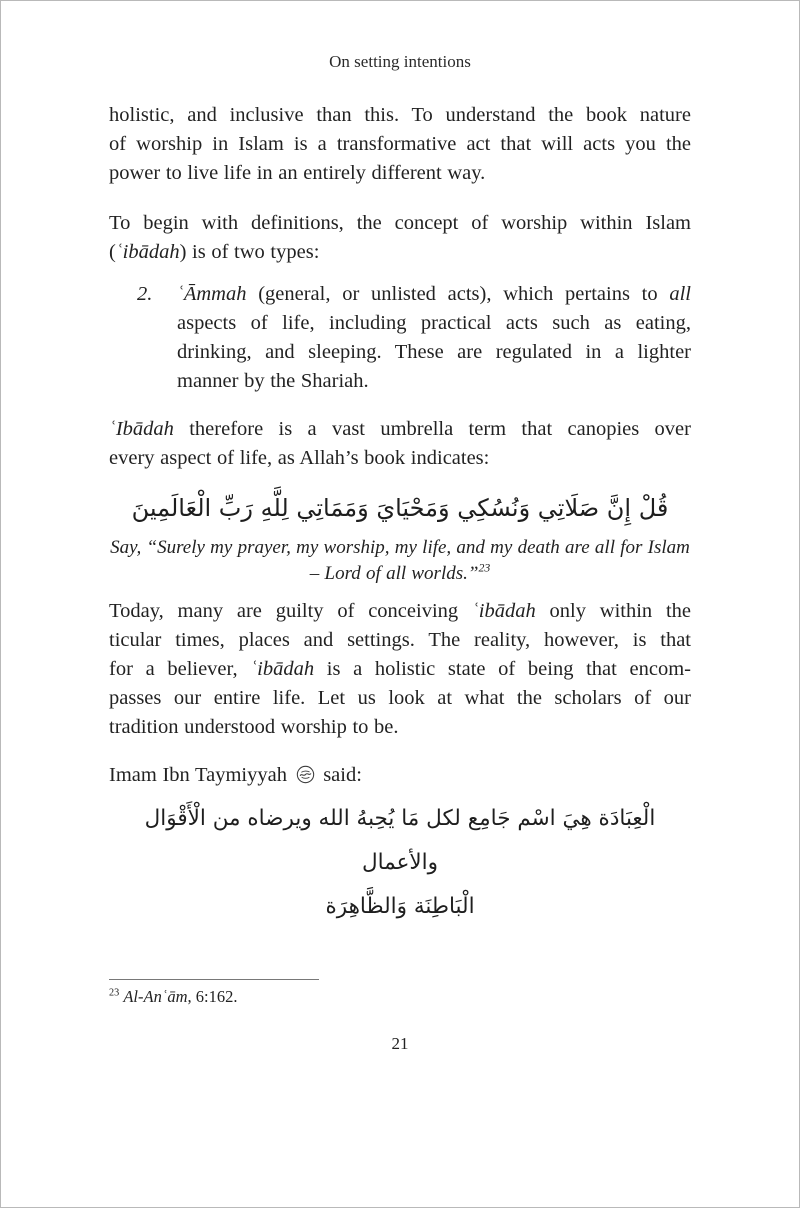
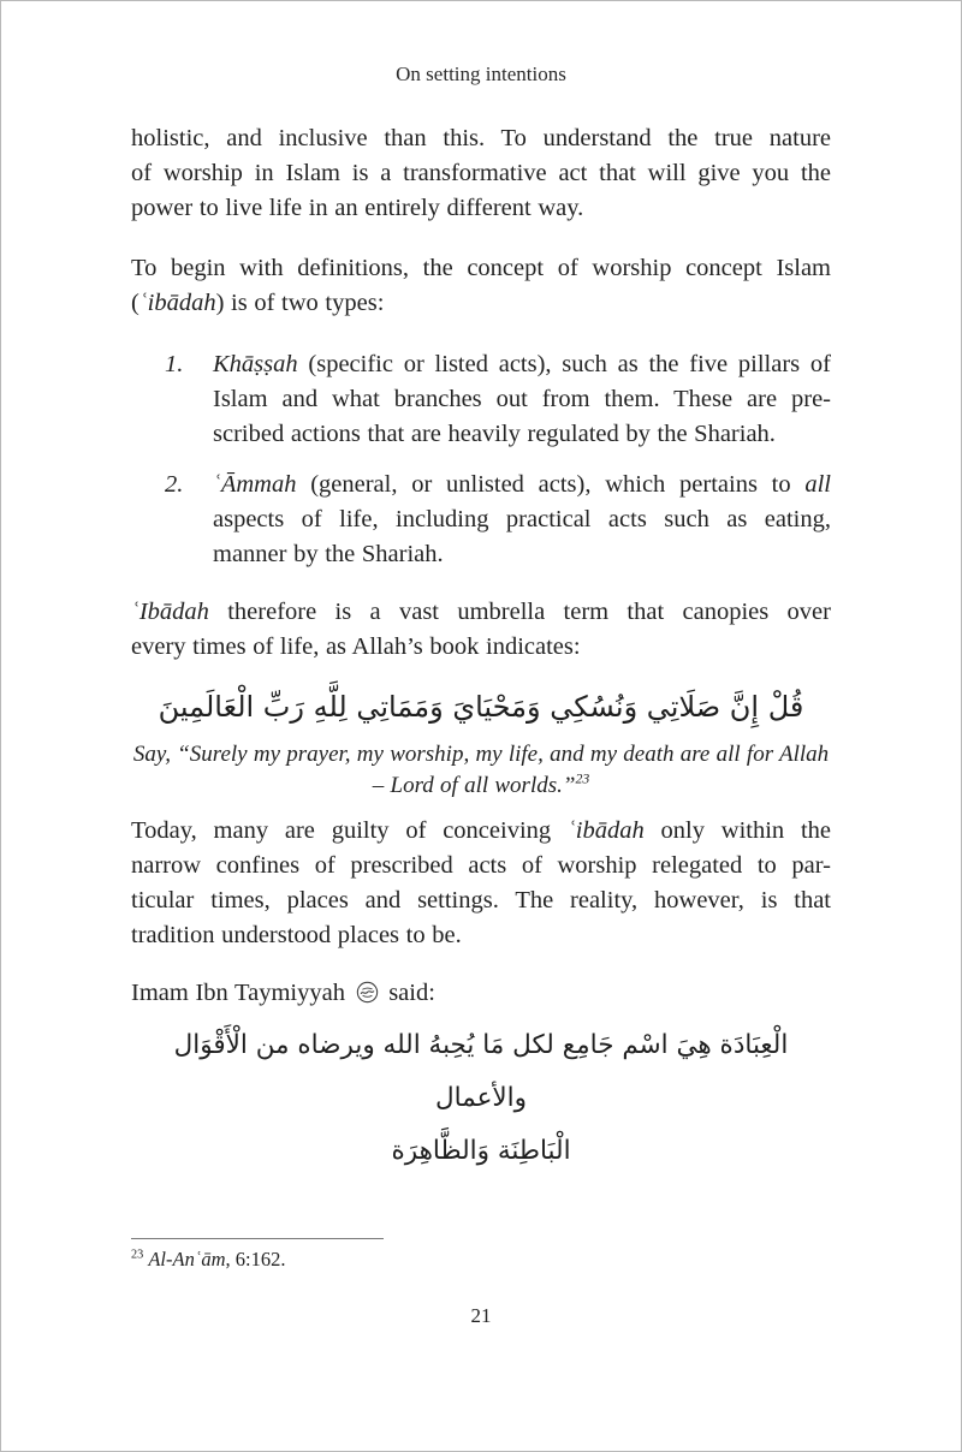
  On setting intentions
- holistic, and inclusive than this. To understand the book nature
+ holistic, and inclusive than this. To understand the true nature
- of worship in Islam is a transformative act that will acts you the
+ of worship in Islam is a transformative act that will give you the
  power to live life in an entirely different way.
- To begin with definitions, the concept of worship within Islam
+ To begin with definitions, the concept of worship concept Islam
  (ʿibādah) is of two types:
+ 1.
+ Khāṣṣah (specific or listed acts), such as the five pillars of
+ Islam and what branches out from them. These are pre-
+ scribed actions that are heavily regulated by the Shariah.
  2.
  ʿĀmmah (general, or unlisted acts), which pertains to all
  aspects of life, including practical acts such as eating,
- drinking, and sleeping. These are regulated in a lighter
  manner by the Shariah.
  ʿIbādah therefore is a vast umbrella term that canopies over
- every aspect of life, as Allah’s book indicates:
+ every times of life, as Allah’s book indicates:
  قُلْ إِنَّ صَلَاتِي وَنُسُكِي وَمَحْيَايَ وَمَمَاتِي لِلَّهِ رَبِّ الْعَالَمِينَ
- Say, “Surely my prayer, my worship, my life, and my death are all for Islam
+ Say, “Surely my prayer, my worship, my life, and my death are all for Allah
  – Lord of all worlds.”23
  Today, many are guilty of conceiving ʿibādah only within the
+ narrow confines of prescribed acts of worship relegated to par-
  ticular times, places and settings. The reality, however, is that
- for a believer, ʿibādah is a holistic state of being that encom-
- passes our entire life. Let us look at what the scholars of our
- tradition understood worship to be.
+ tradition understood places to be.
  Imam Ibn Taymiyyah said:
  الْعِبَادَة هِيَ اسْم جَامِع لكل مَا يُحِبهُ الله ويرضاه من الْأَقْوَال والأعمال
  الْبَاطِنَة وَالظَّاهِرَة
  23 Al-Anʿām, 6:162.
  21
